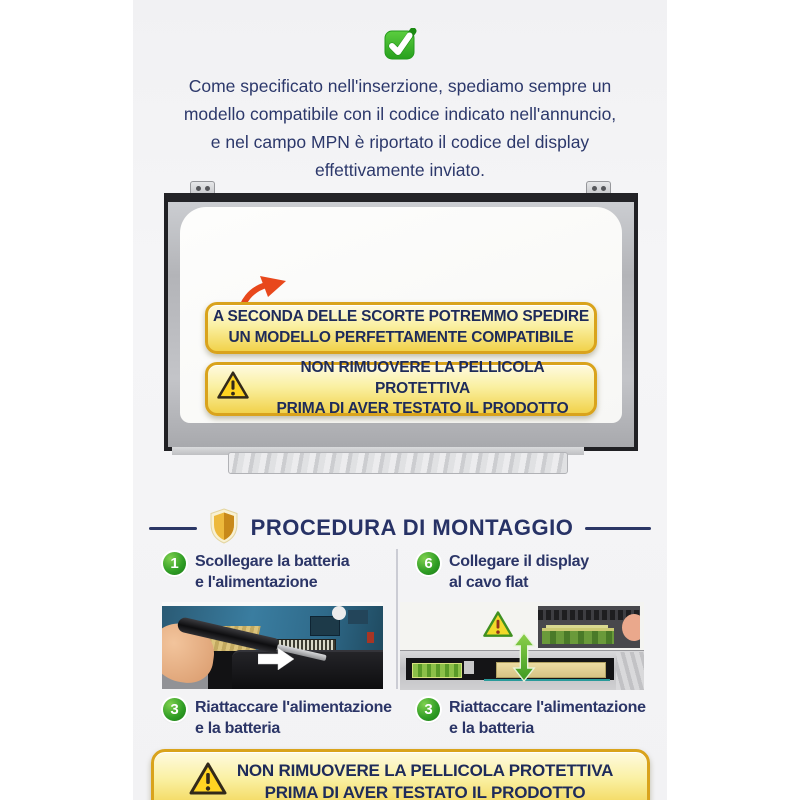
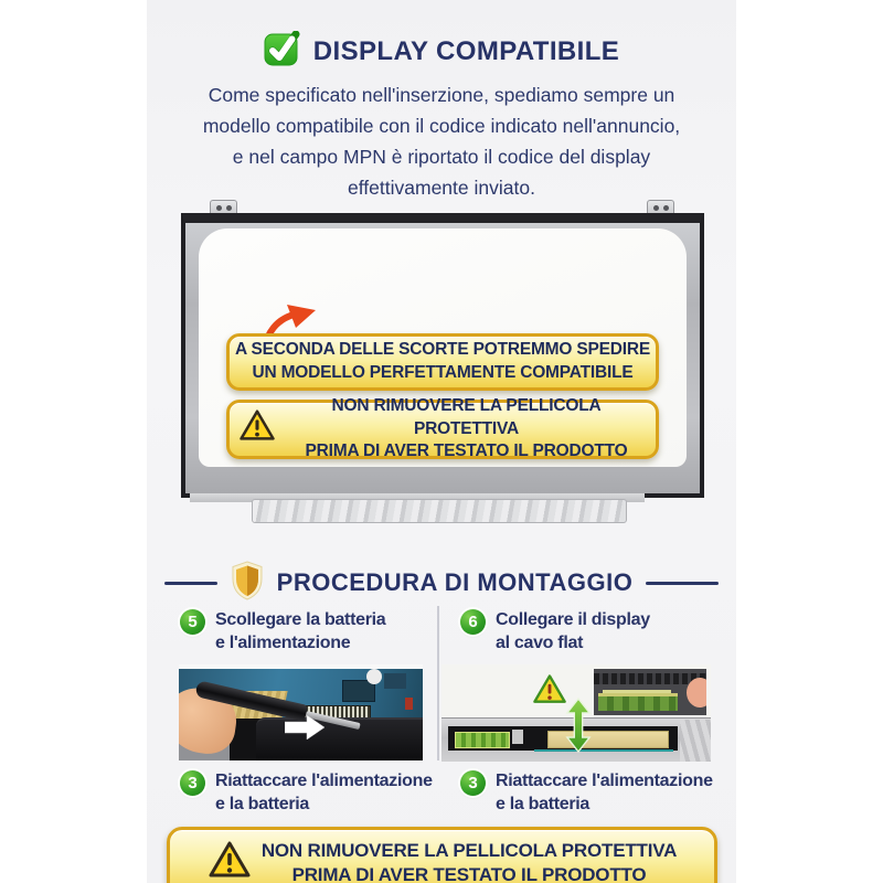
+ DISPLAY COMPATIBILE
  Come specificato nell'inserzione, spediamo sempre un
  modello compatibile con il codice indicato nell'annuncio,
  e nel campo MPN è riportato il codice del display
  effettivamente inviato.
  A SECONDA DELLE SCORTE POTREMMO SPEDIRE
  UN MODELLO PERFETTAMENTE COMPATIBILE
  NON RIMUOVERE LA PELLICOLA PROTETTIVA
  PRIMA DI AVER TESTATO IL PRODOTTO
  PROCEDURA DI MONTAGGIO
- 1
+ 5
  Scollegare la batteria
  e l'alimentazione
  6
  Collegare il display
  al cavo flat
  3
  Riattaccare l'alimentazione
  e la batteria
  3
  Riattaccare l'alimentazione
  e la batteria
  NON RIMUOVERE LA PELLICOLA PROTETTIVA
  PRIMA DI AVER TESTATO IL PRODOTTO
